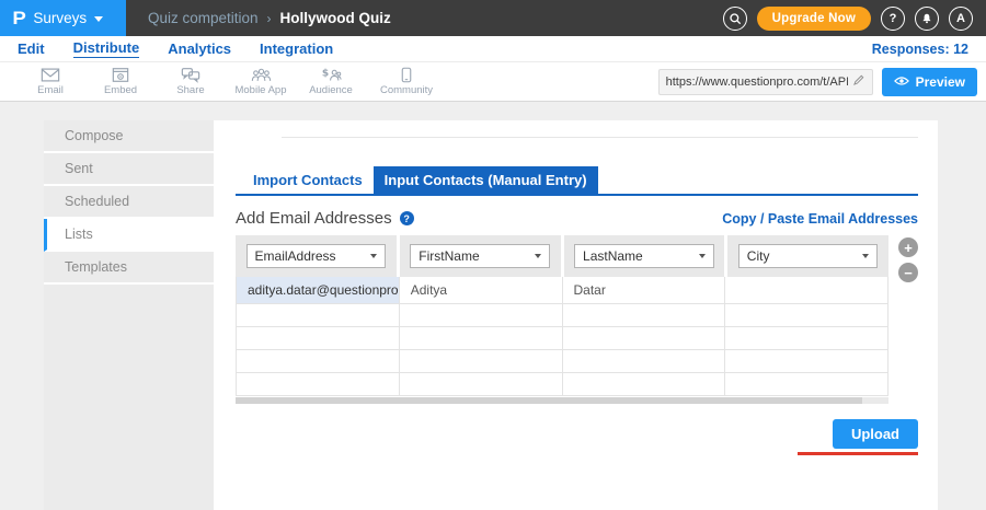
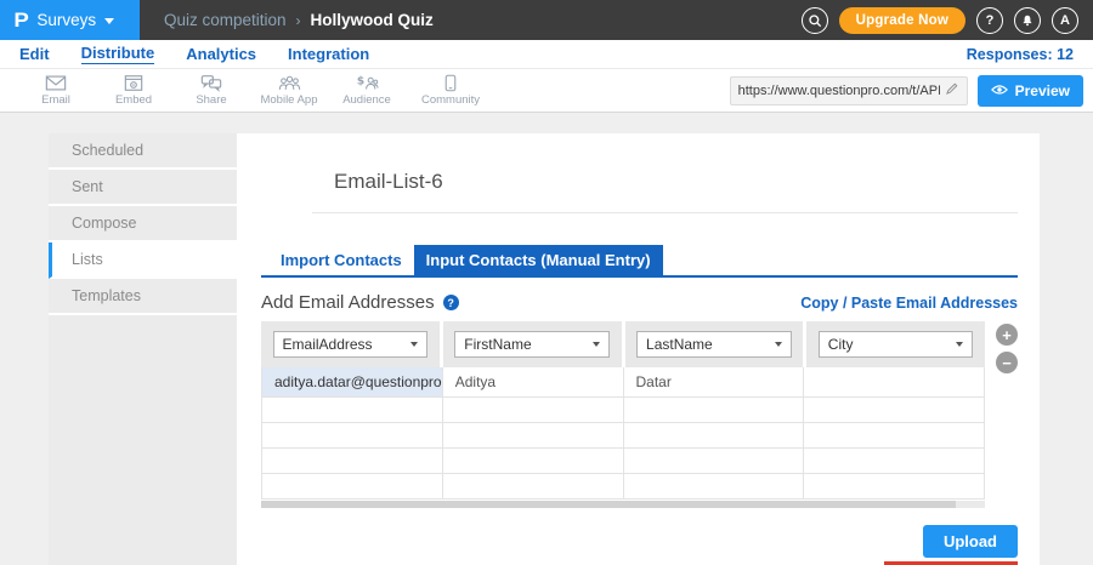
  P
  Surveys
  Quiz competition
  ›
  Hollywood Quiz
  Upgrade Now
  ?
  A
  Edit
  Distribute
  Analytics
  Integration
  Responses: 12
  Email
  Embed
  Share
  Mobile App
  $
  Audience
  Community
  https://www.questionpro.com/t/AP
  Preview
- Compose
+ Scheduled
  Sent
- Scheduled
+ Compose
  Lists
  Templates
+ Email-List-6
  Import Contacts
  Input Contacts (Manual Entry)
  Add Email Addresses
  ?
  Copy / Paste Email Addresses
  EmailAddress
  FirstName
  LastName
  City
  aditya.datar@questionpro
  Aditya
  Datar
  +
  −
  Upload
